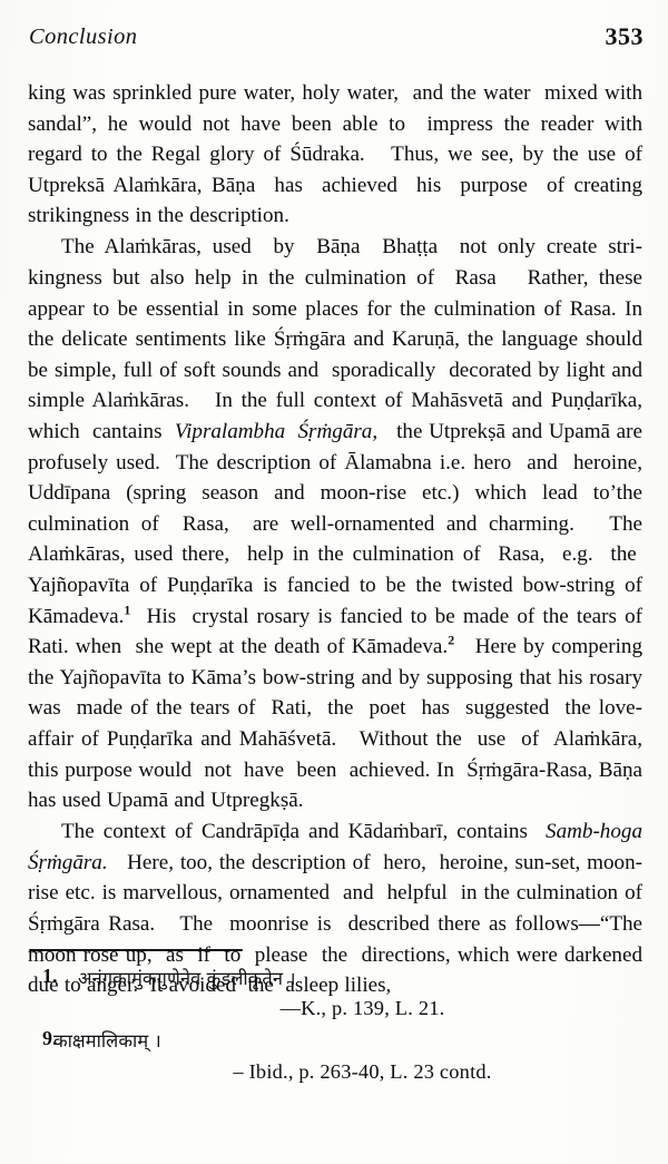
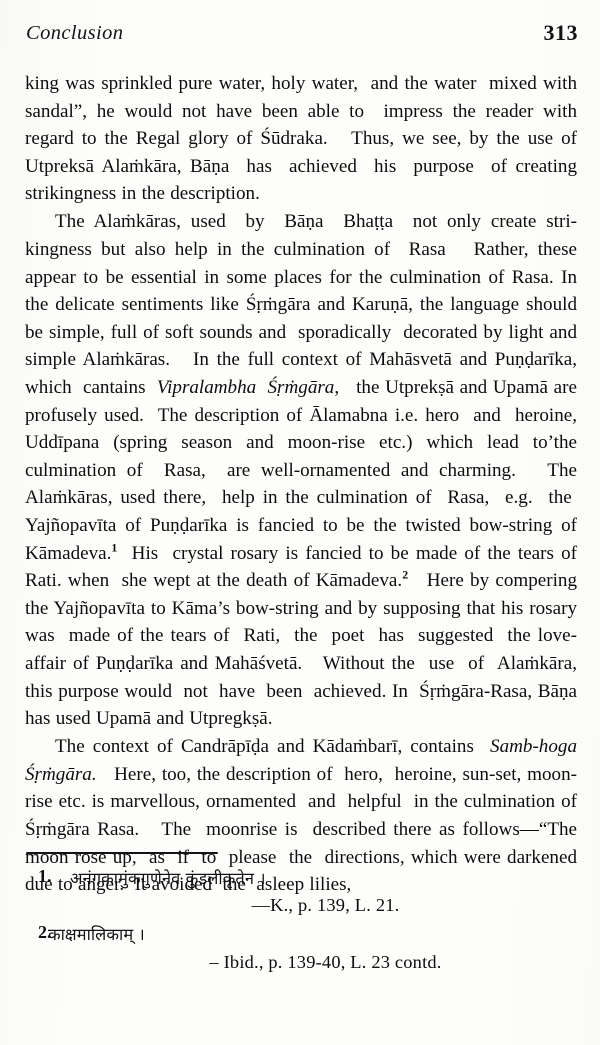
  Conclusion
- 353
+ 313
  king was sprinkled pure water, holy water, and the water mixed with sandal”, he would not have been able to impress the reader with regard to the Regal glory of Śūdraka. Thus, we see, by the use of Utpreksā Alaṁkāra, Bāṇa has achieved his purpose of creating strikingness in the description.
  The Alaṁkāras, used by Bāṇa Bhaṭṭa not only create stri-kingness but also help in the culmination of Rasa Rather, these appear to be essential in some places for the culmination of Rasa. In the delicate sentiments like Śṛṁgāra and Karuṇā, the language should be simple, full of soft sounds and sporadically decorated by light and simple Alaṁkāras. In the full context of Mahāsvetā and Puṇḍarīka, which cantains Vipralambha Śṛṁgāra, the Utprekṣā and Upamā are profusely used. The description of Ālamabna i.e. hero and heroine, Uddīpana (spring season and moon-rise etc.) which lead to’the culmination of Rasa, are well-ornamented and charming. The Alaṁkāras, used there, help in the culmination of Rasa, e.g. the Yajñopavīta of Puṇḍarīka is fancied to be the twisted bow-string of Kāmadeva.1 His crystal rosary is fancied to be made of the tears of Rati. when she wept at the death of Kāmadeva.2 Here by compering the Yajñopavīta to Kāma’s bow-string and by supposing that his rosary was made of the tears of Rati, the poet has suggested the love-affair of Puṇḍarīka and Mahāśvetā. Without the use of Alaṁkāra, this purpose would not have been achieved. In Śṛṁgāra-Rasa, Bāṇa has used Upamā and Utpregkṣā.
  The context of Candrāpīḍa and Kādaṁbarī, contains Samb-hoga Śṛṁgāra. Here, too, the description of hero, heroine, sun-set, moon-rise etc. is marvellous, ornamented and helpful in the culmination of Śṛṁgāra Rasa. The moonrise is described there as follows—“The moon rose up, as if to please the directions, which were darkened due to anger. It avoided the asleep lilies,
  1.
  अनंगकामुंकगुणेनेव कुंडलीकृतेन ।
  —K., p. 139, L. 21.
- 9.
+ 2.
  काक्षमालिकाम् ।
- – Ibid., p. 263-40, L. 23 contd.
+ – Ibid., p. 139-40, L. 23 contd.
